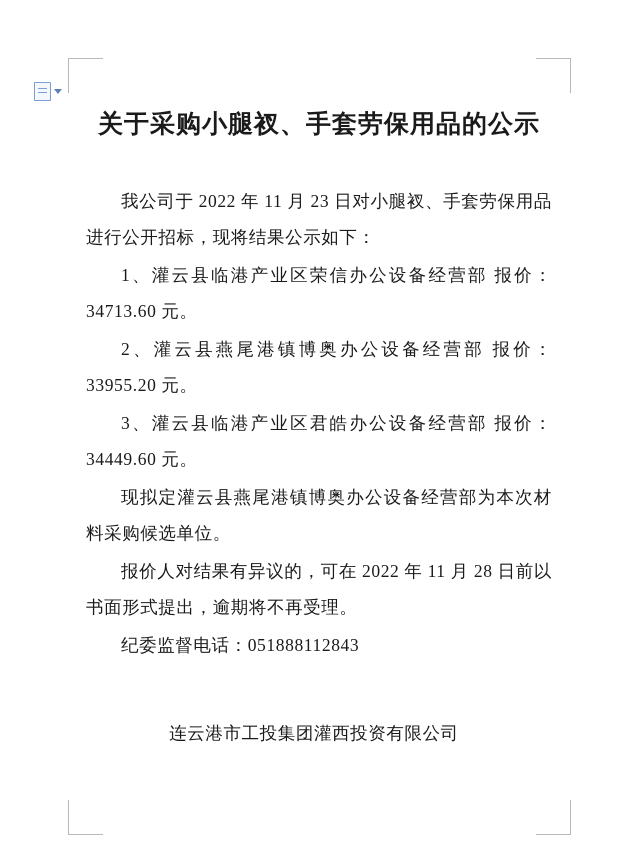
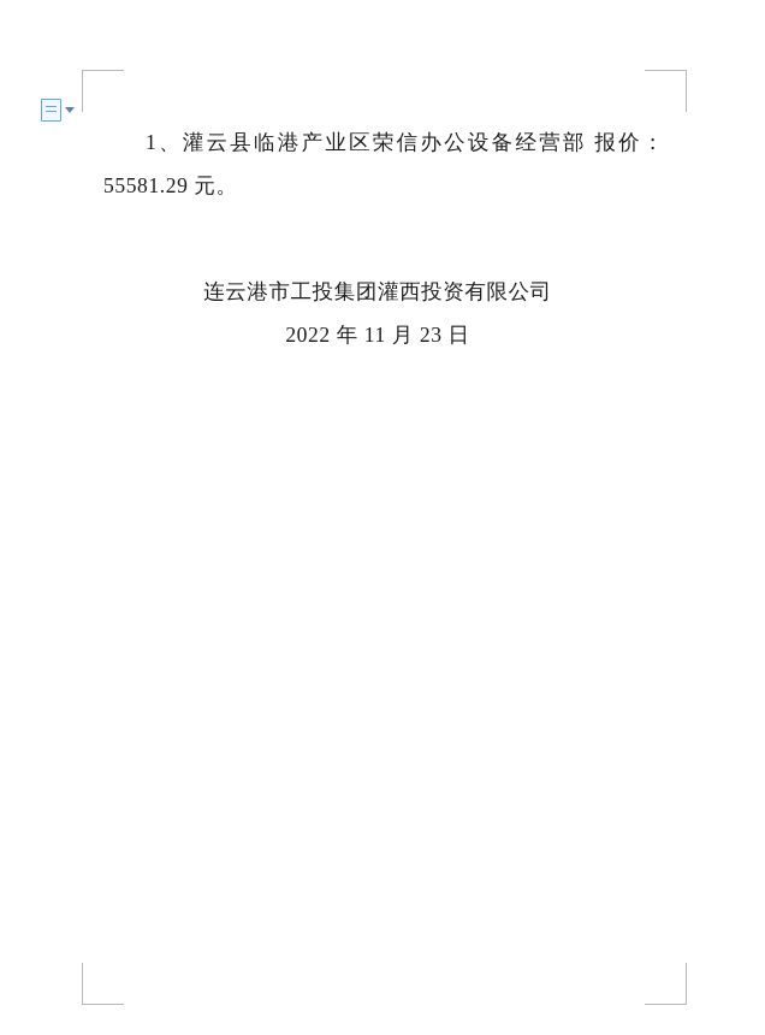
- 关于采购小腿衩、手套劳保用品的公示
- 我公司于 2022 年 11 月 23 日对小腿衩、手套劳保用品进行公开招标，现将结果公示如下：
- 1、灌云县临港产业区荣信办公设备经营部 报价：34713.60 元。
+ 1、灌云县临港产业区荣信办公设备经营部 报价：55581.29 元。
- 2、灌云县燕尾港镇博奥办公设备经营部 报价：33955.20 元。
- 3、灌云县临港产业区君皓办公设备经营部 报价：34449.60 元。
- 现拟定灌云县燕尾港镇博奥办公设备经营部为本次材料采购候选单位。
- 报价人对结果有异议的，可在 2022 年 11 月 28 日前以书面形式提出，逾期将不再受理。
- 纪委监督电话：051888112843
  连云港市工投集团灌西投资有限公司
+ 2022 年 11 月 23 日
